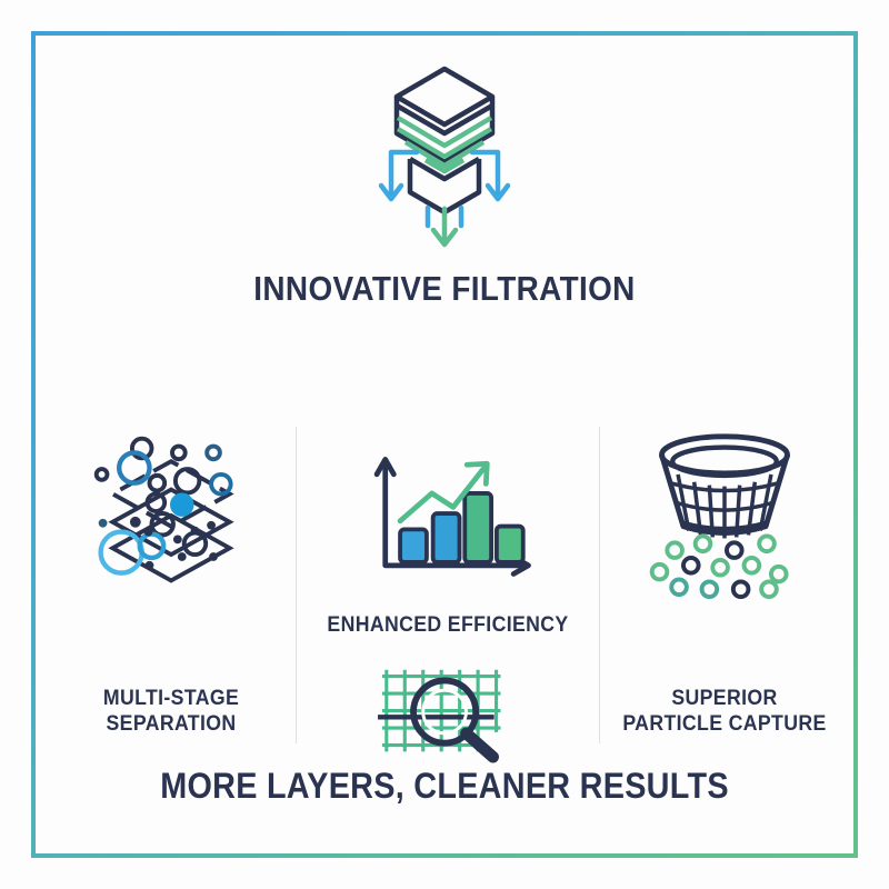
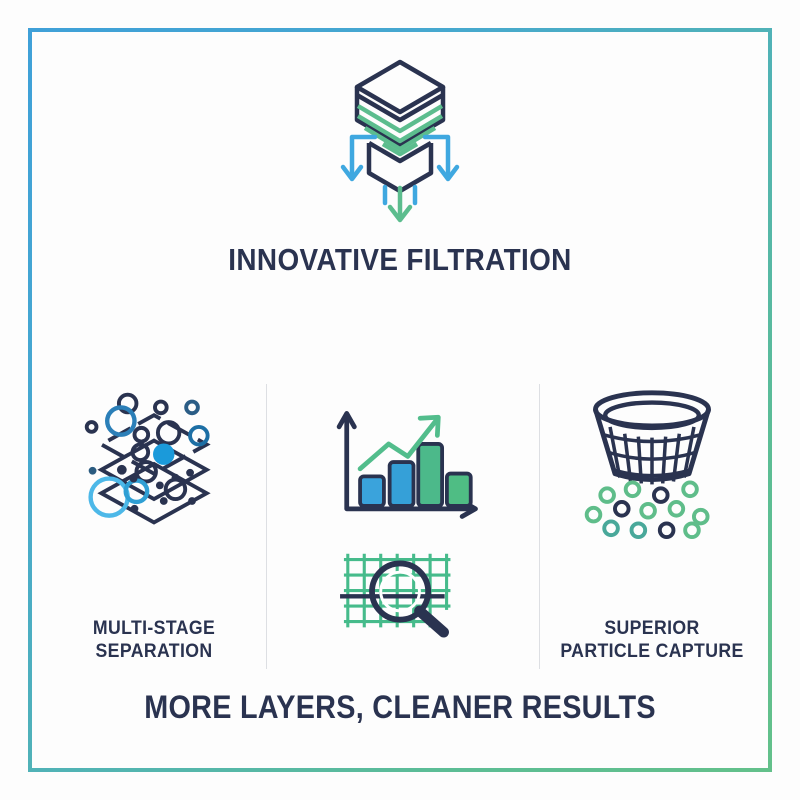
  INNOVATIVE FILTRATION
  MULTI-STAGE
  SEPARATION
- ENHANCED EFFICIENCY
  SUPERIOR
  PARTICLE CAPTURE
  MORE LAYERS, CLEANER RESULTS
